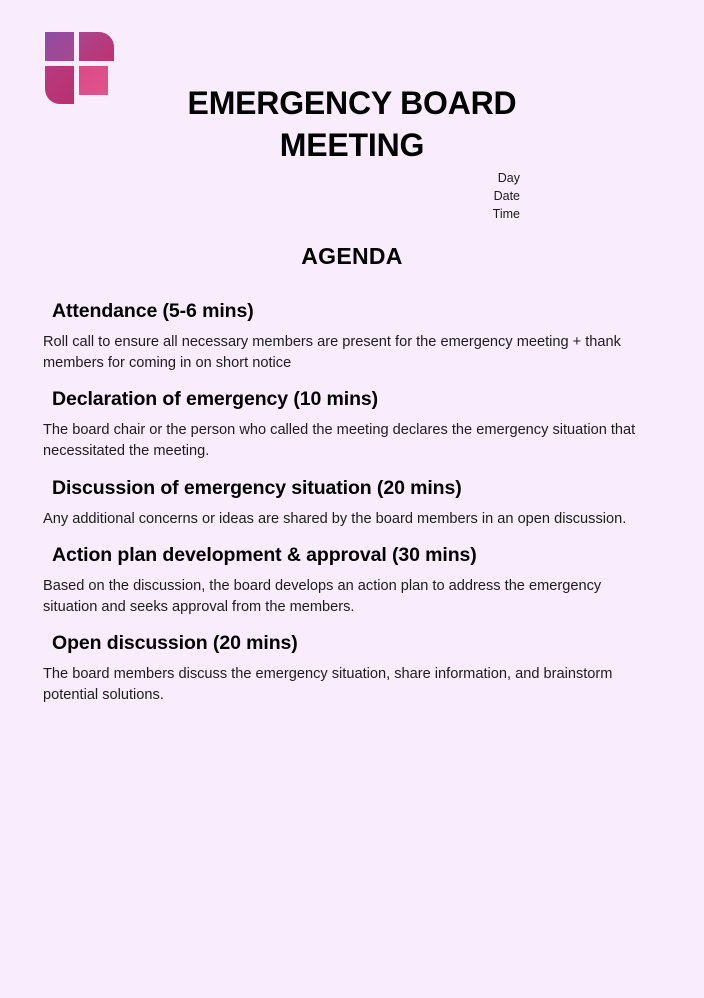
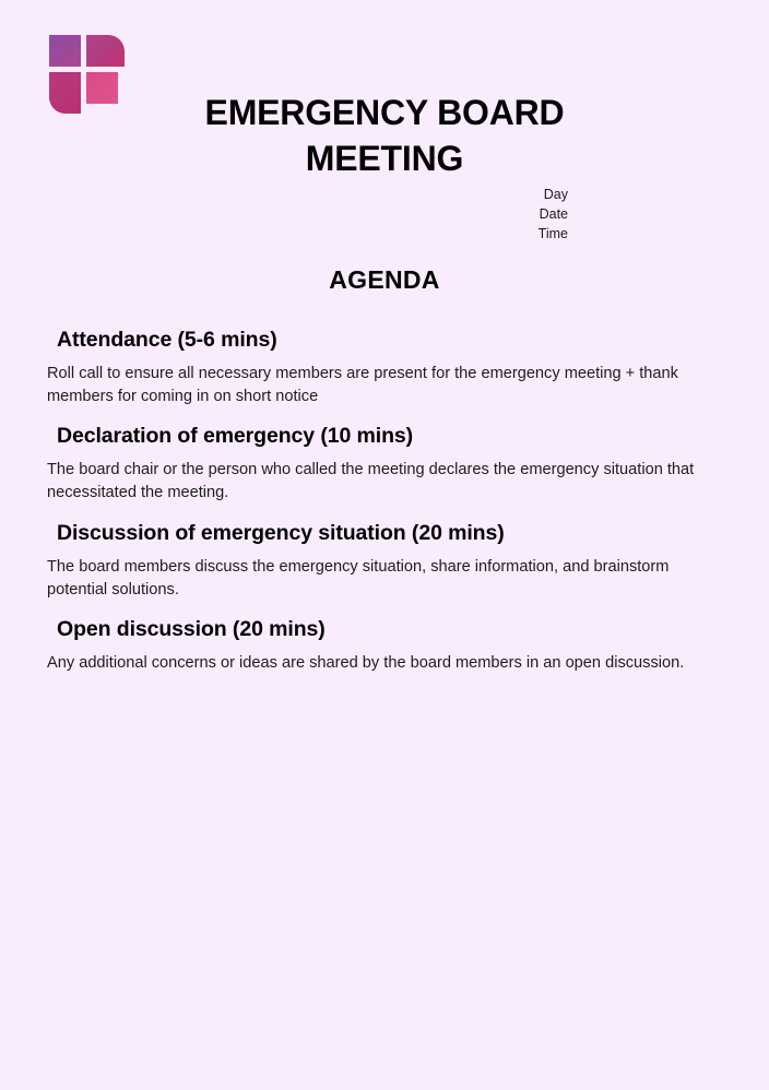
  EMERGENCY BOARD
  MEETING
  Day
  Date
  Time
  AGENDA
  Attendance (5-6 mins)
  Roll call to ensure all necessary members are present for the emergency meeting + thank members for coming in on short notice
  Declaration of emergency (10 mins)
  The board chair or the person who called the meeting declares the emergency situation that necessitated the meeting.
  Discussion of emergency situation (20 mins)
- Any additional concerns or ideas are shared by the board members in an open discussion.
+ The board members discuss the emergency situation, share information, and brainstorm potential solutions.
- Action plan development & approval (30 mins)
- Based on the discussion, the board develops an action plan to address the emergency situation and seeks approval from the members.
  Open discussion (20 mins)
- The board members discuss the emergency situation, share information, and brainstorm potential solutions.
+ Any additional concerns or ideas are shared by the board members in an open discussion.
